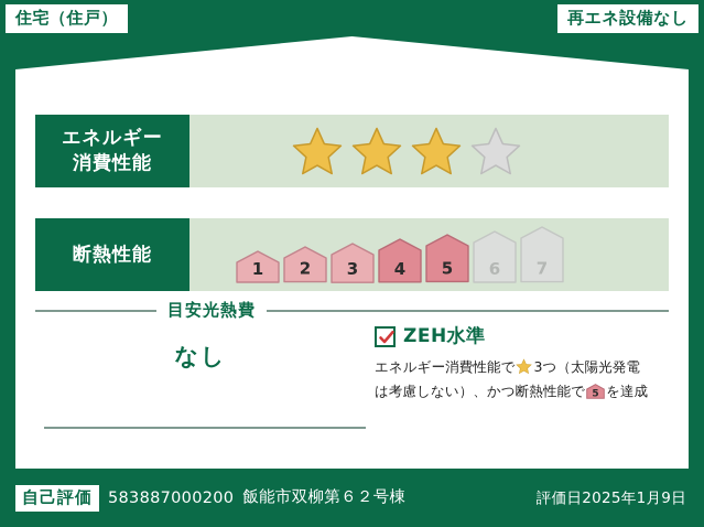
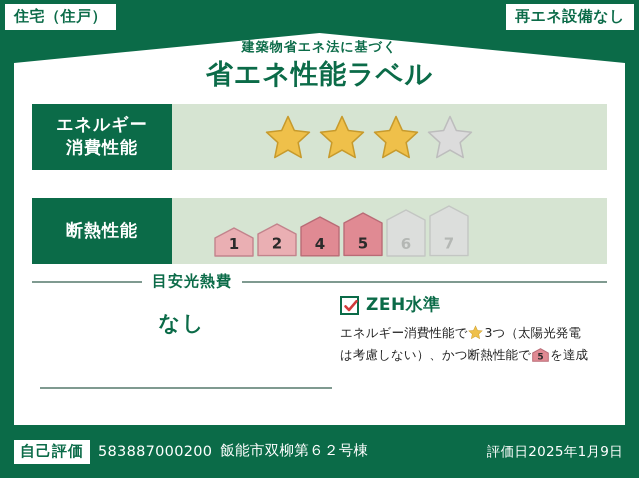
  住宅（住戸）
  再エネ設備なし
+ 建築物省エネ法に基づく
+ 省エネ性能ラベル
  エネルギー
  消費性能
  断熱性能
  1
  2
- 3
  4
  5
  6
  7
  目安光熱費
  なし
  ZEH水準
  エネルギー消費性能で 3つ（太陽光発電
  は考慮しない）、かつ断熱性能で
  5
  を達成
  自己評価
  583887000200
  飯能市双柳第６２号棟
  評価日2025年1月9日
